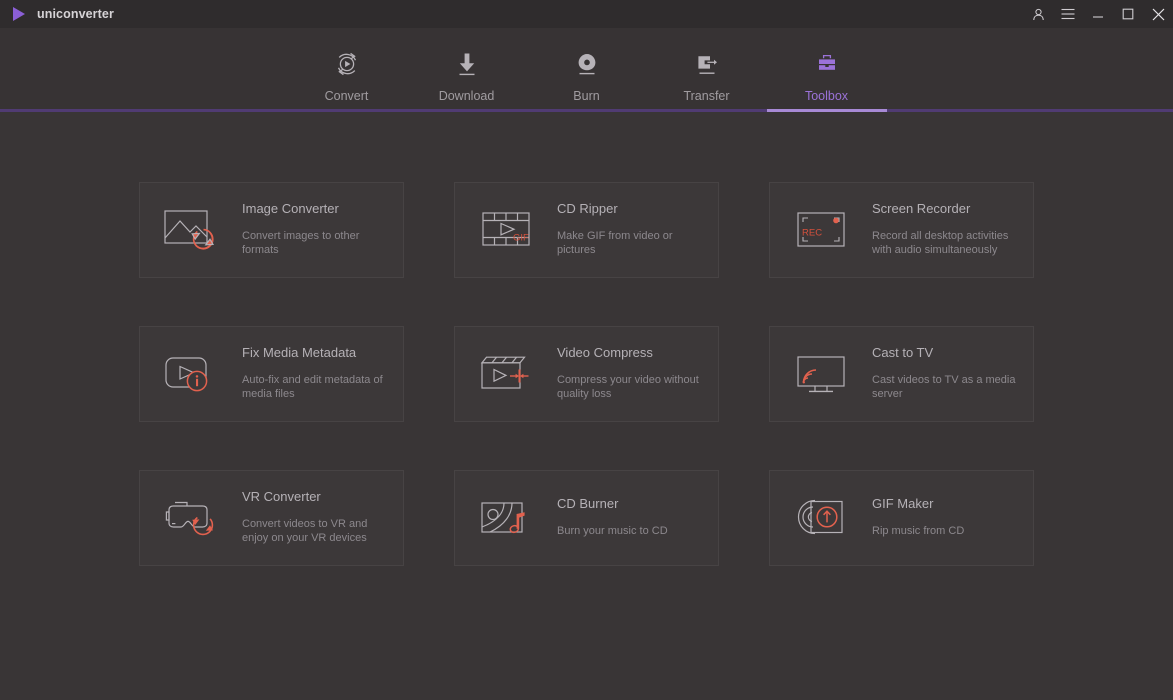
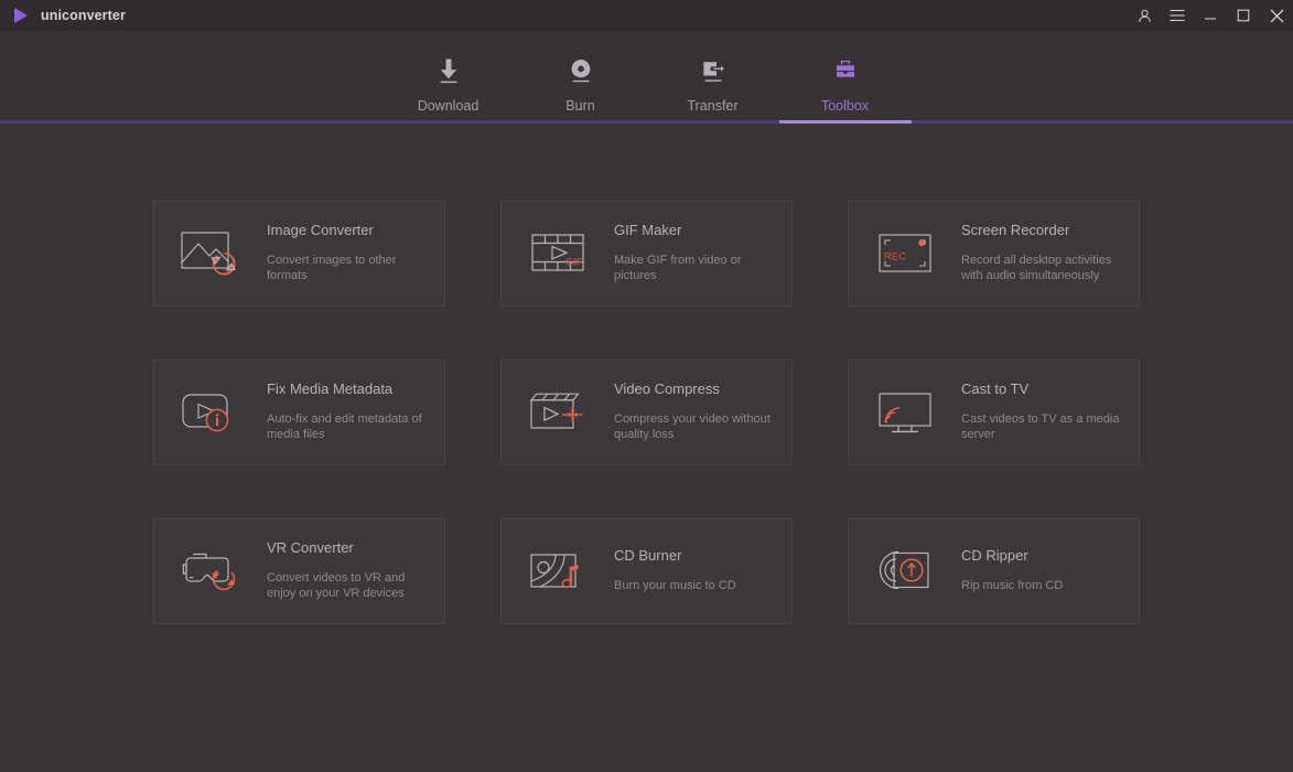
  uniconverter
- Convert
  Download
  Burn
  Transfer
  Toolbox
  Image Converter
  Convert images to other formats
  GIF
- CD Ripper
+ GIF Maker
  Make GIF from video or pictures
  REC
  Screen Recorder
  Record all desktop activities with audio simultaneously
  Fix Media Metadata
  Auto-fix and edit metadata of media files
  Video Compress
  Compress your video without quality loss
  Cast to TV
  Cast videos to TV as a media server
  VR Converter
  Convert videos to VR and enjoy on your VR devices
  CD Burner
  Burn your music to CD
- GIF Maker
+ CD Ripper
  Rip music from CD
